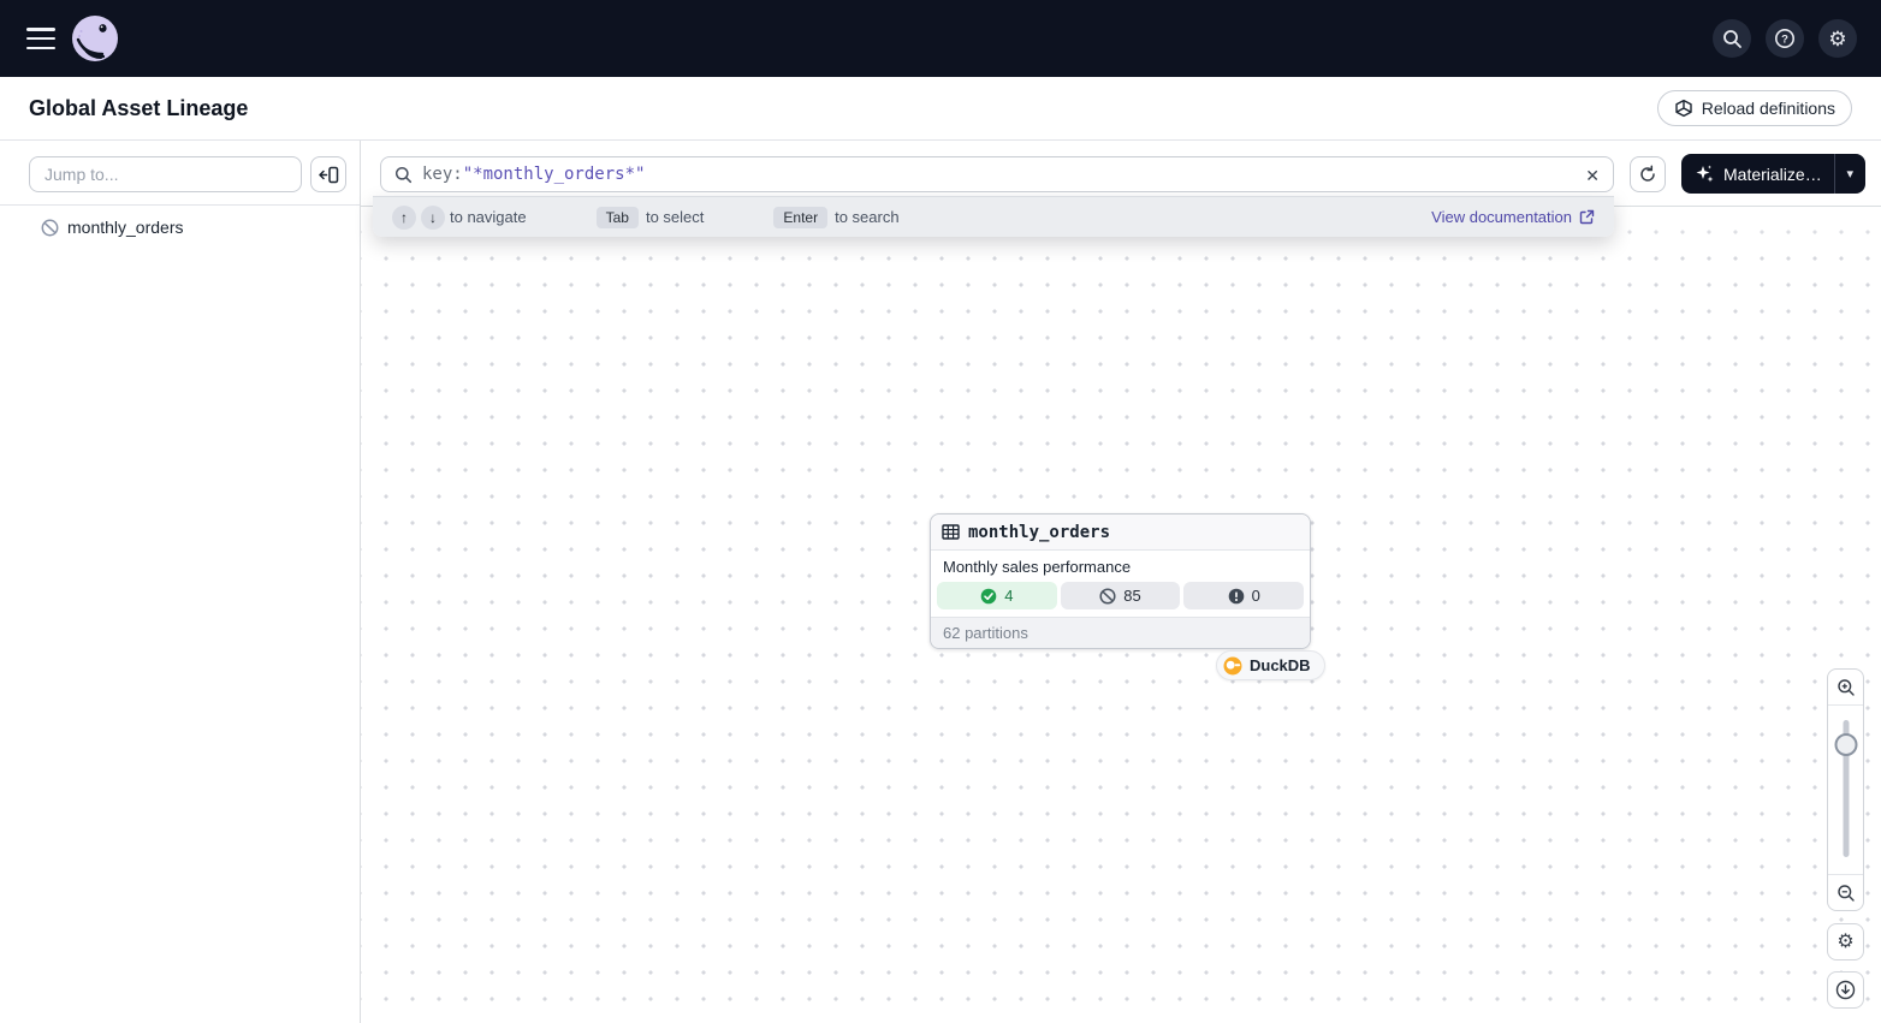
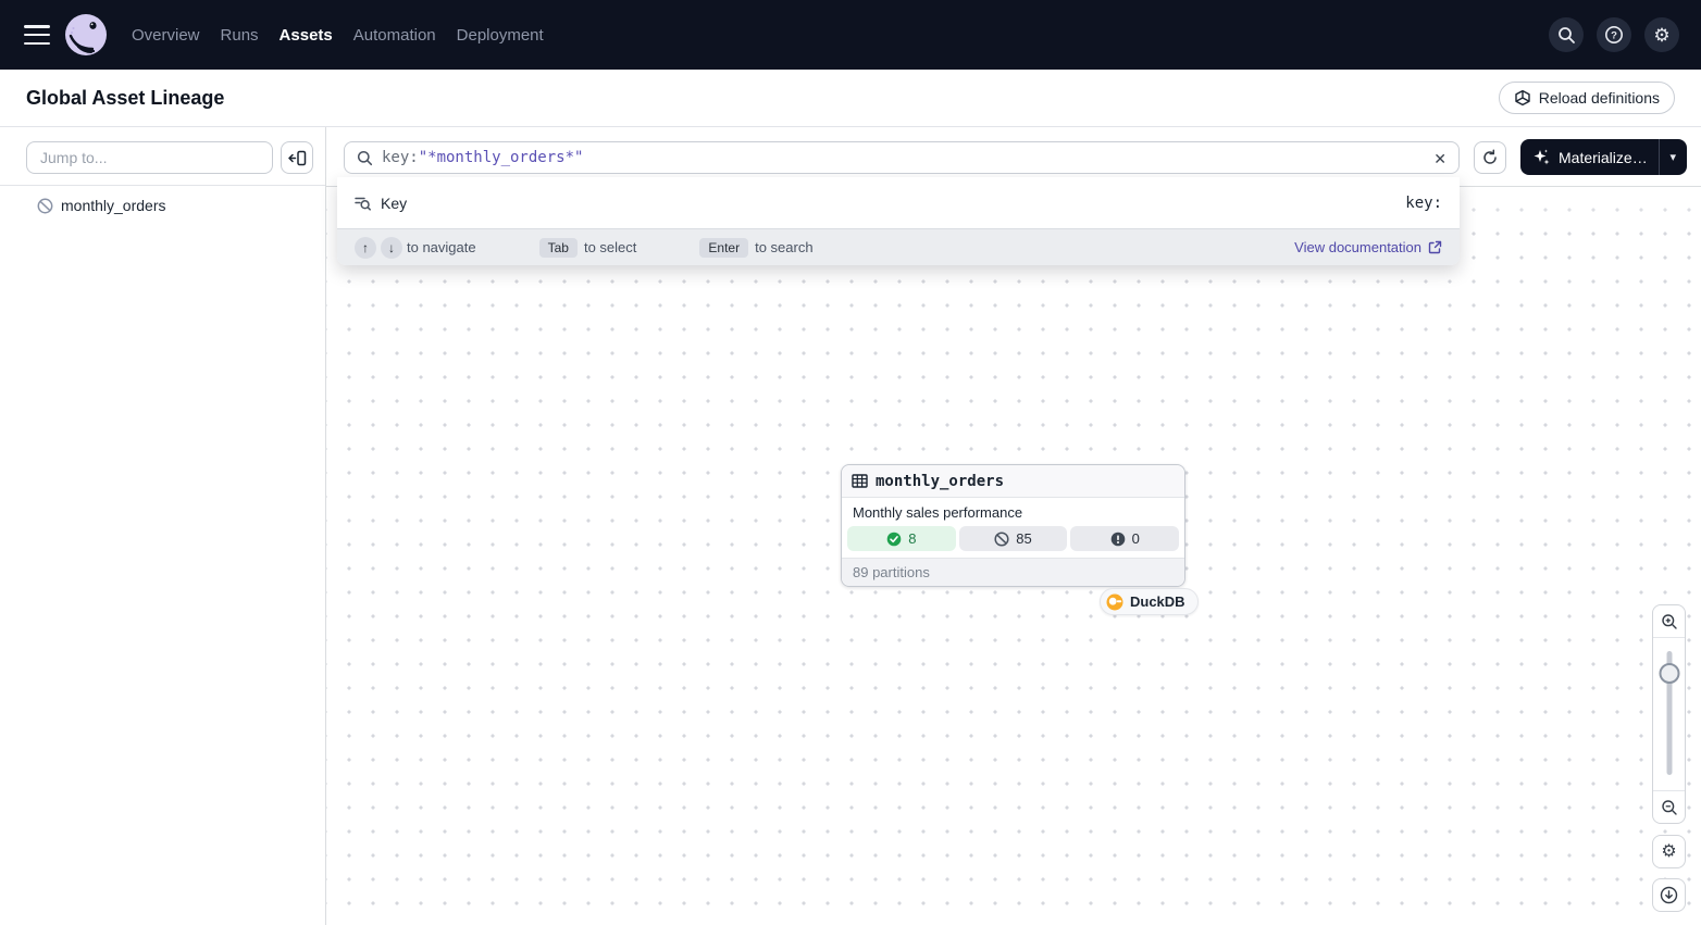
+ Overview
+ Runs
+ Assets
+ Automation
+ Deployment
  ?
  ⚙
  Global Asset Lineage
  Reload definitions
  Jump to...
  monthly_orders
  key:"*monthly_orders*"
  ✕
  Materialize…
  ▾
+ Key
+ key:
  ↑
  ↓
  to navigate
  Tab
  to select
  Enter
  to search
  View documentation
  monthly_orders
  Monthly sales performance
- 4
+ 8
  85
  0
- 62 partitions
+ 89 partitions
  DuckDB
  ⚙
